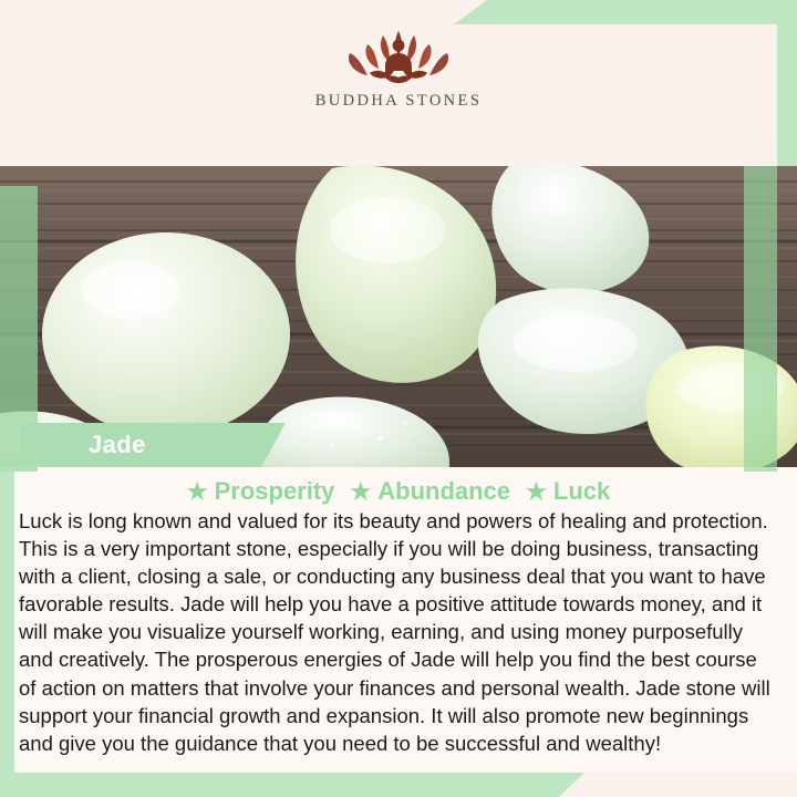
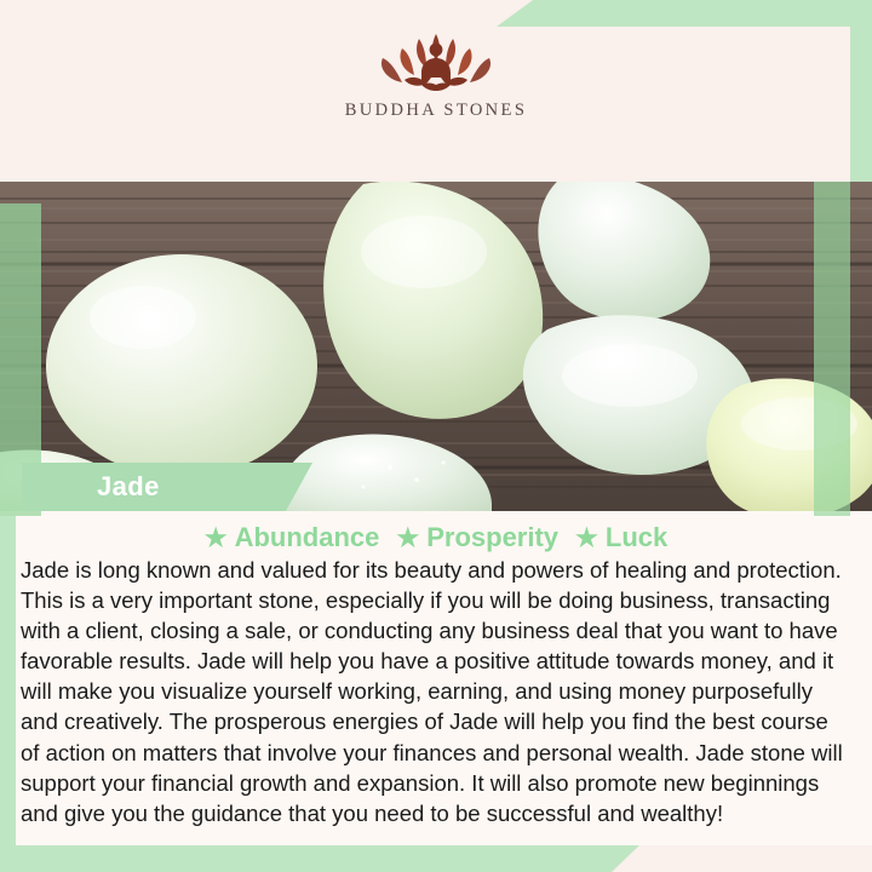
  BUDDHA STONES
  Jade
  ★
- Prosperity
+ Abundance
  ★
- Abundance
+ Prosperity
  ★
  Luck
- Luck is long known and valued for its beauty and powers of healing and protection. This is a very important stone, especially if you will be doing business, transacting with a client, closing a sale, or conducting any business deal that you want to have favorable results. Jade will help you have a positive attitude towards money, and it will make you visualize yourself working, earning, and using money purposefully and creatively. The prosperous energies of Jade will help you find the best course of action on matters that involve your finances and personal wealth. Jade stone will support your financial growth and expansion. It will also promote new beginnings and give you the guidance that you need to be successful and wealthy!
+ Jade is long known and valued for its beauty and powers of healing and protection. This is a very important stone, especially if you will be doing business, transacting with a client, closing a sale, or conducting any business deal that you want to have favorable results. Jade will help you have a positive attitude towards money, and it will make you visualize yourself working, earning, and using money purposefully and creatively. The prosperous energies of Jade will help you find the best course of action on matters that involve your finances and personal wealth. Jade stone will support your financial growth and expansion. It will also promote new beginnings and give you the guidance that you need to be successful and wealthy!
